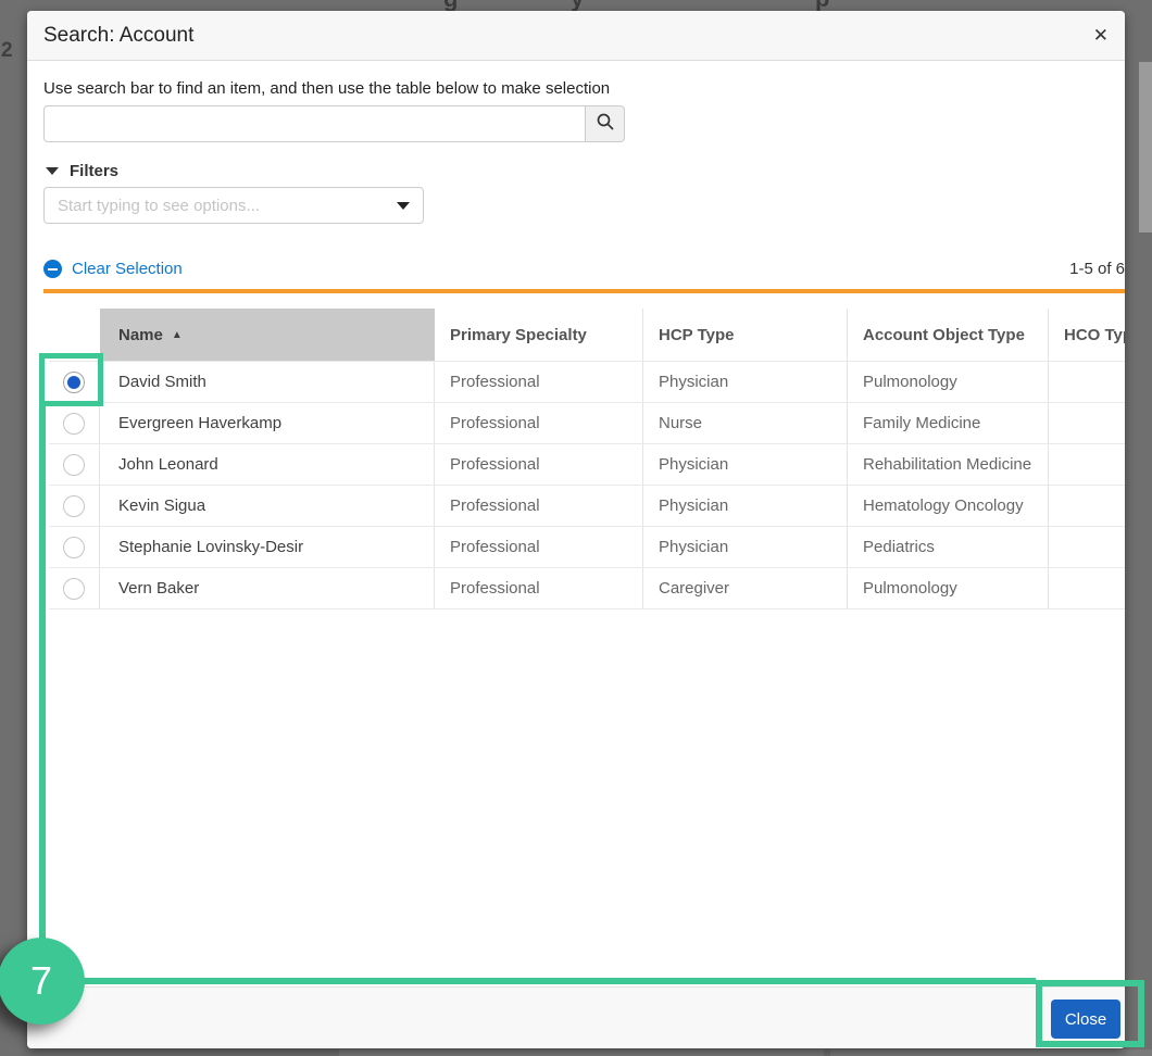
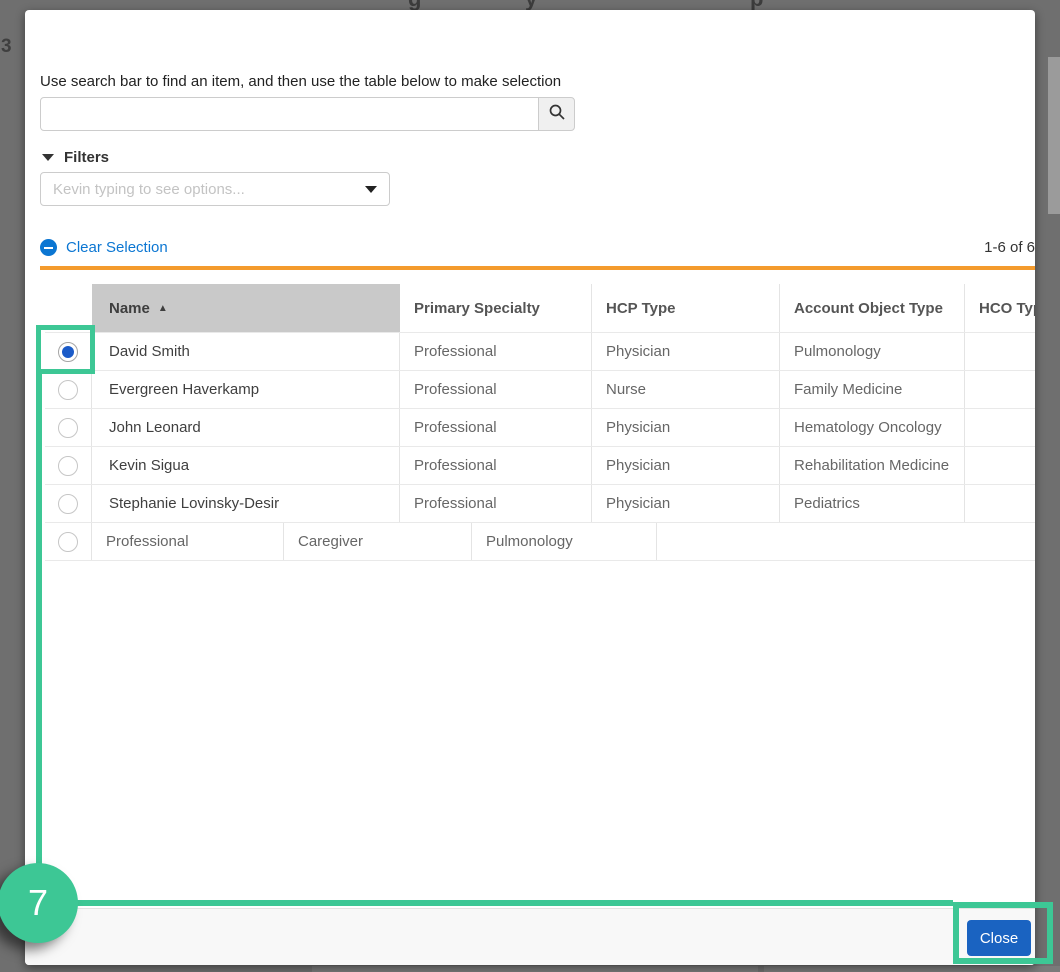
- 2
+ 3
- Search: Account
- ✕
  Use search bar to find an item, and then use the table below to make selection
  Filters
- Start typing to see options...
+ Kevin typing to see options...
  Clear Selection
- 1-5 of 6
+ 1-6 of 6
  Name
  ▲
  Primary Specialty
  HCP Type
  Account Object Type
  HCO Ty
  David Smith
  Professional
  Physician
  Pulmonology
  Evergreen Haverkamp
  Professional
  Nurse
  Family Medicine
  John Leonard
  Professional
  Physician
- Rehabilitation Medicine
+ Hematology Oncology
  Kevin Sigua
  Professional
  Physician
- Hematology Oncology
+ Rehabilitation Medicine
  Stephanie Lovinsky-Desir
  Professional
  Physician
  Pediatrics
- Vern Baker
  Professional
  Caregiver
  Pulmonology
  Close
  7
